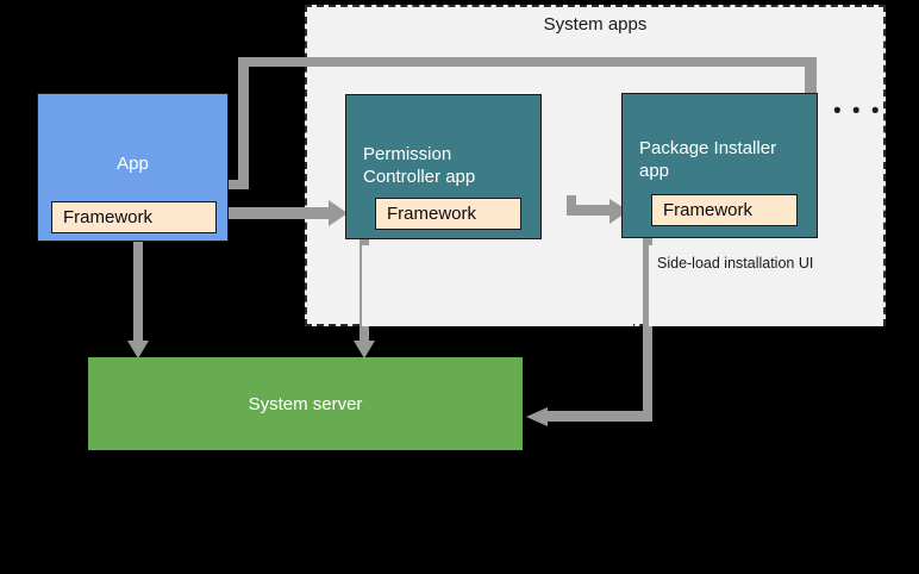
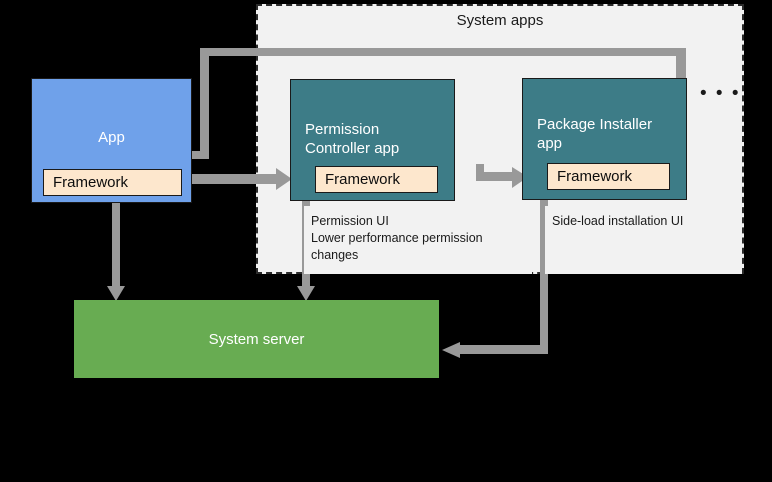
  System apps
  App
  Framework
  Permission
  Controller app
  Framework
  Package Installer
  app
  Framework
  • • •
+ Permission UI
+ Lower performance permission
+ changes
  Side-load installation UI
  System server
